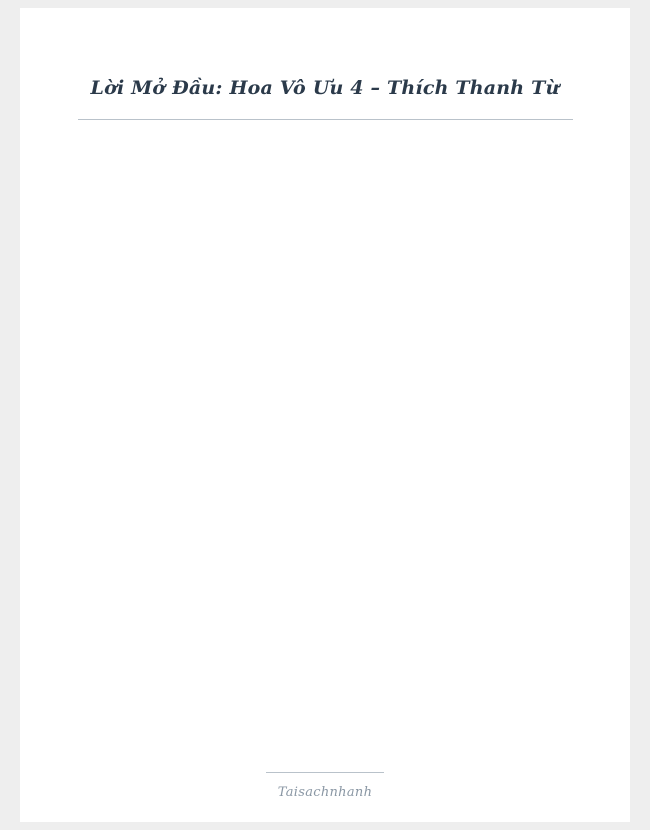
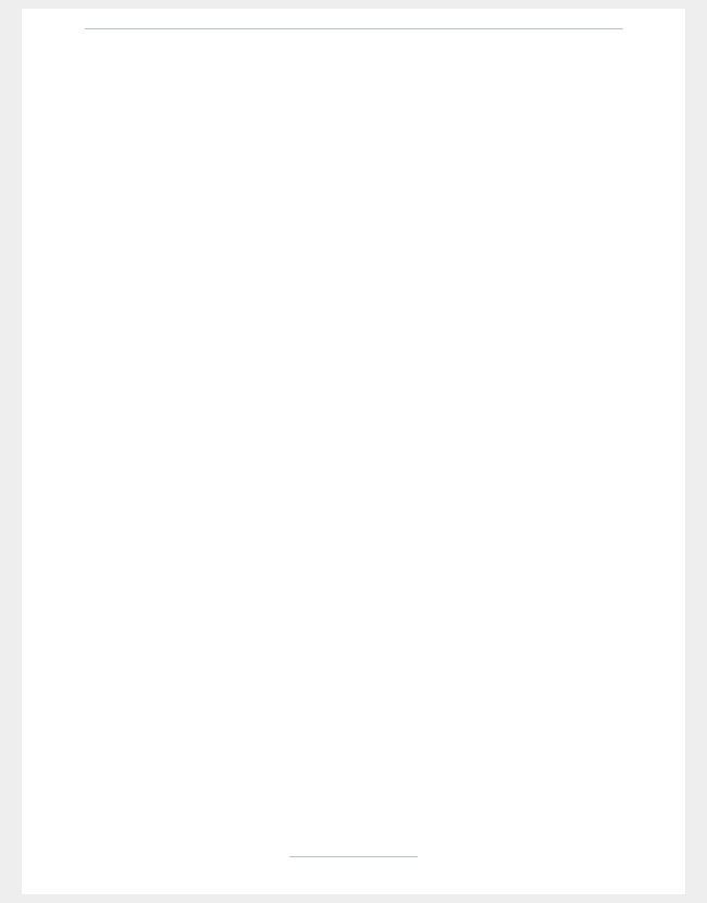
- Lời Mở Đầu: Hoa Vô Ưu 4 – Thích Thanh Từ
- Taisachnhanh
